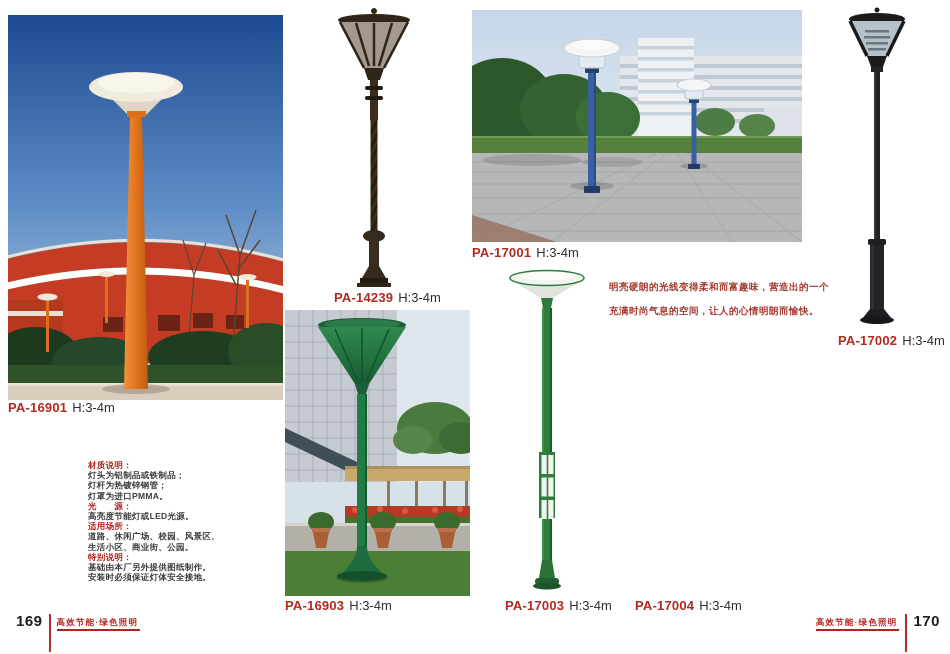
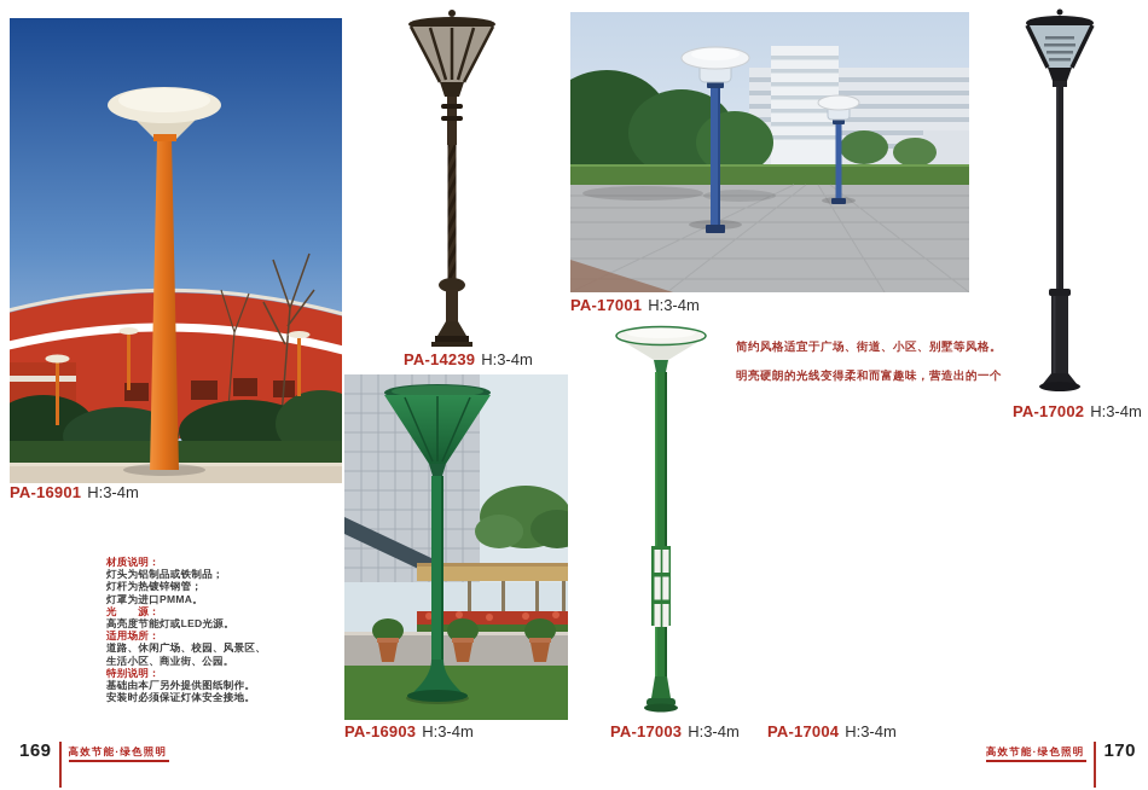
  PA-16901 H:3-4m
  PA-14239 H:3-4m
  PA-17001 H:3-4m
  PA-17002 H:3-4m
+ 简约风格适宜于广场、街道、小区、别墅等风格。
  明亮硬朗的光线变得柔和而富趣味，营造出的一个
- 充满时尚气息的空间，让人的心情明朗而愉快。
  材质说明：
  灯头为铝制品或铁制品；
  灯杆为热镀锌钢管；
  灯罩为进口PMMA。
  光 源：
  高亮度节能灯或LED光源。
  适用场所：
  道路、休闲广场、校园、风景区、
  生活小区、商业街、公园。
  特别说明：
  基础由本厂另外提供图纸制作。
  安装时必须保证灯体安全接地。
  PA-16903 H:3-4m
  PA-17003 H:3-4m
  PA-17004 H:3-4m
  169
  高效节能·绿色照明
  高效节能·绿色照明
  170
